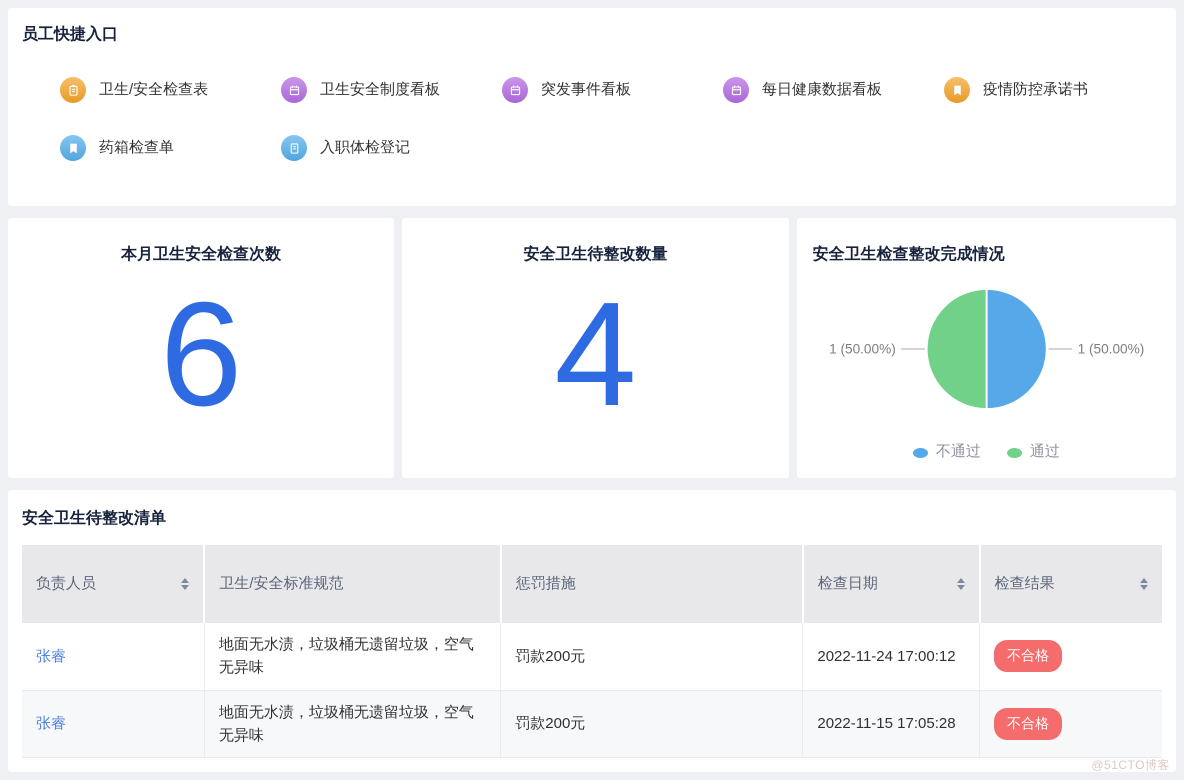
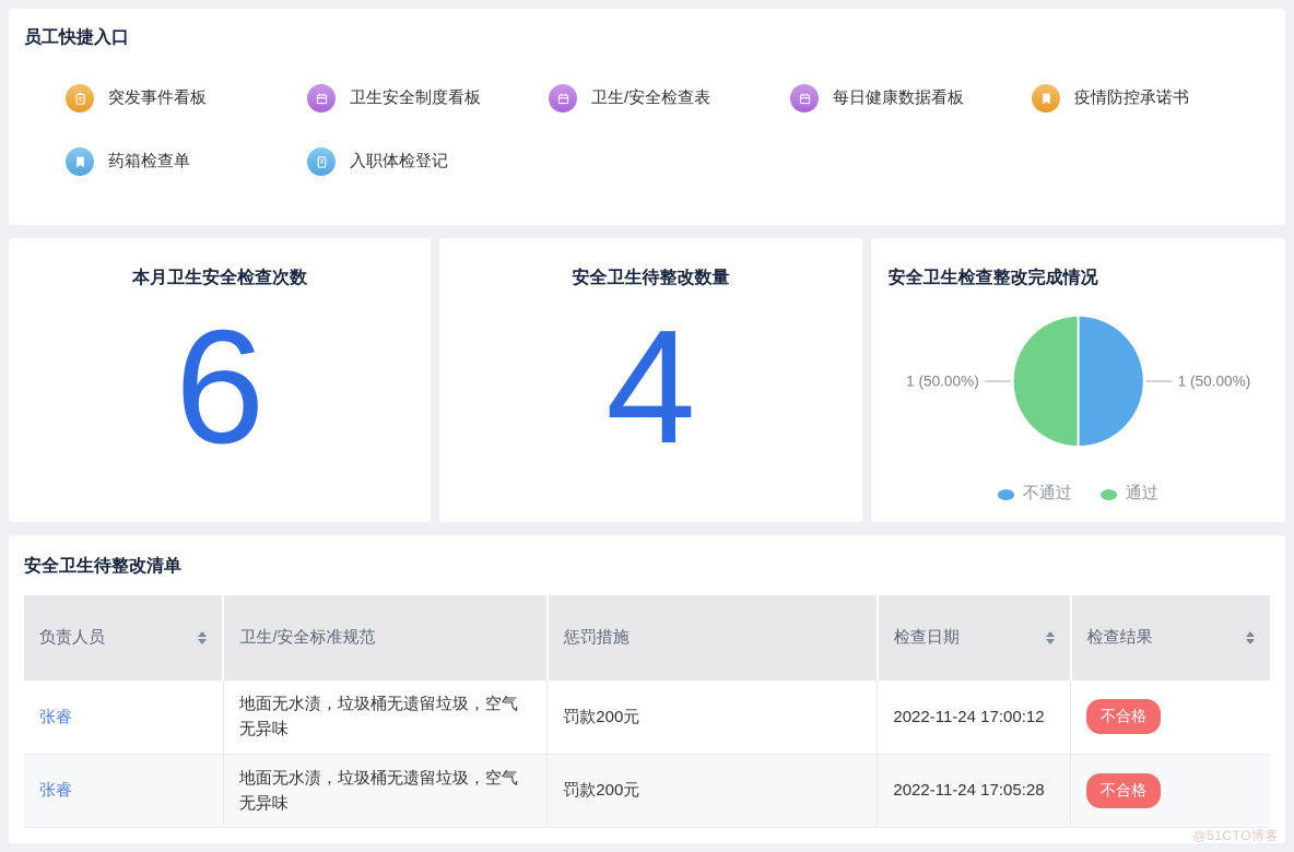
  员工快捷入口
- 卫生/安全检查表
+ 突发事件看板
  卫生安全制度看板
- 突发事件看板
+ 卫生/安全检查表
  每日健康数据看板
  疫情防控承诺书
  药箱检查单
  入职体检登记
  本月卫生安全检查次数
  6
  安全卫生待整改数量
  4
  安全卫生检查整改完成情况
  1 (50.00%)
  1 (50.00%)
  不通过
  通过
  安全卫生待整改清单
  负责人员	卫生/安全标准规范	惩罚措施	检查日期	检查结果
  张睿	地面无水渍，垃圾桶无遗留垃圾，空气无异味	罚款200元	2022-11-24 17:00:12	不合格
- 张睿	地面无水渍，垃圾桶无遗留垃圾，空气无异味	罚款200元	2022-11-15 17:05:28	不合格
+ 张睿	地面无水渍，垃圾桶无遗留垃圾，空气无异味	罚款200元	2022-11-24 17:05:28	不合格
  @51CTO博客
